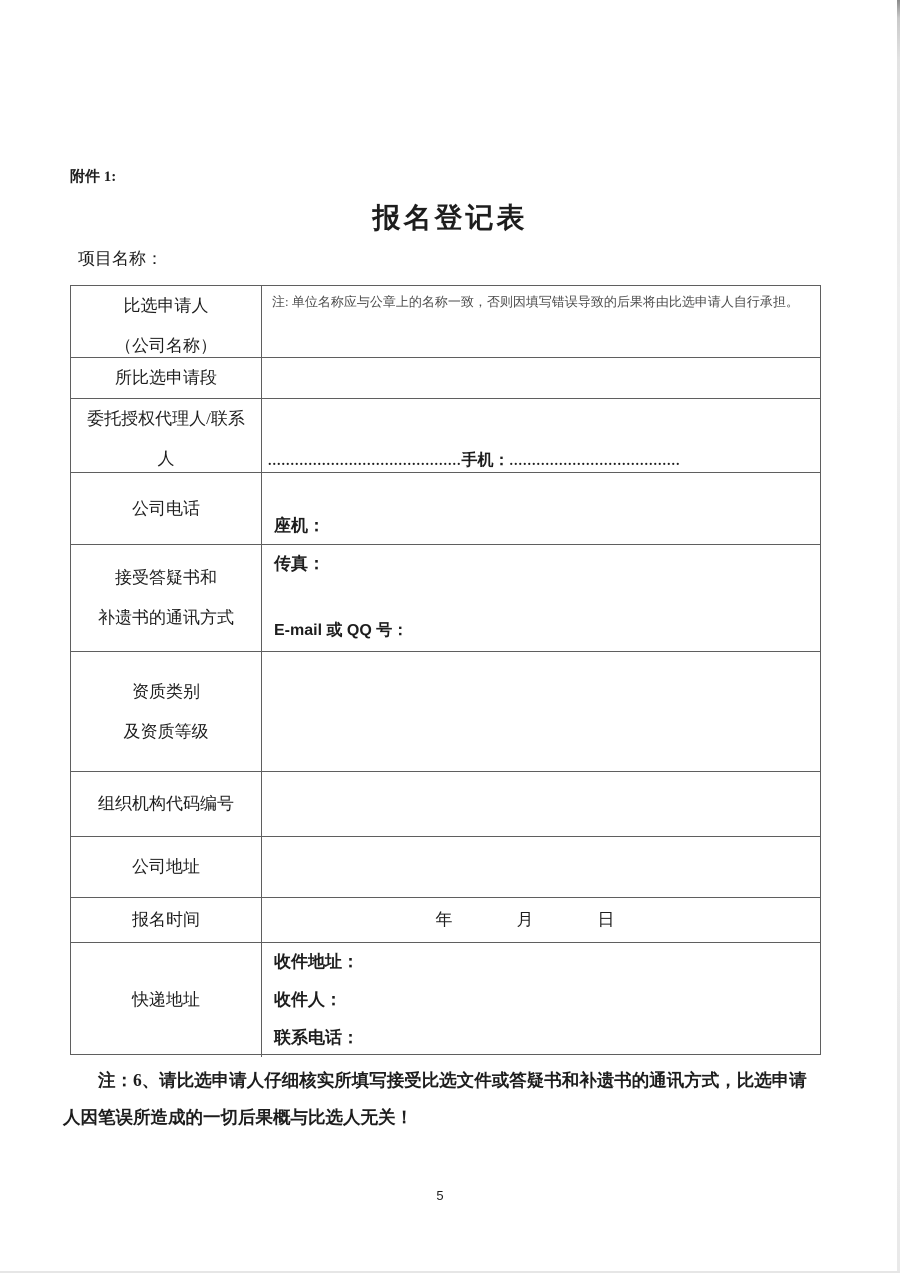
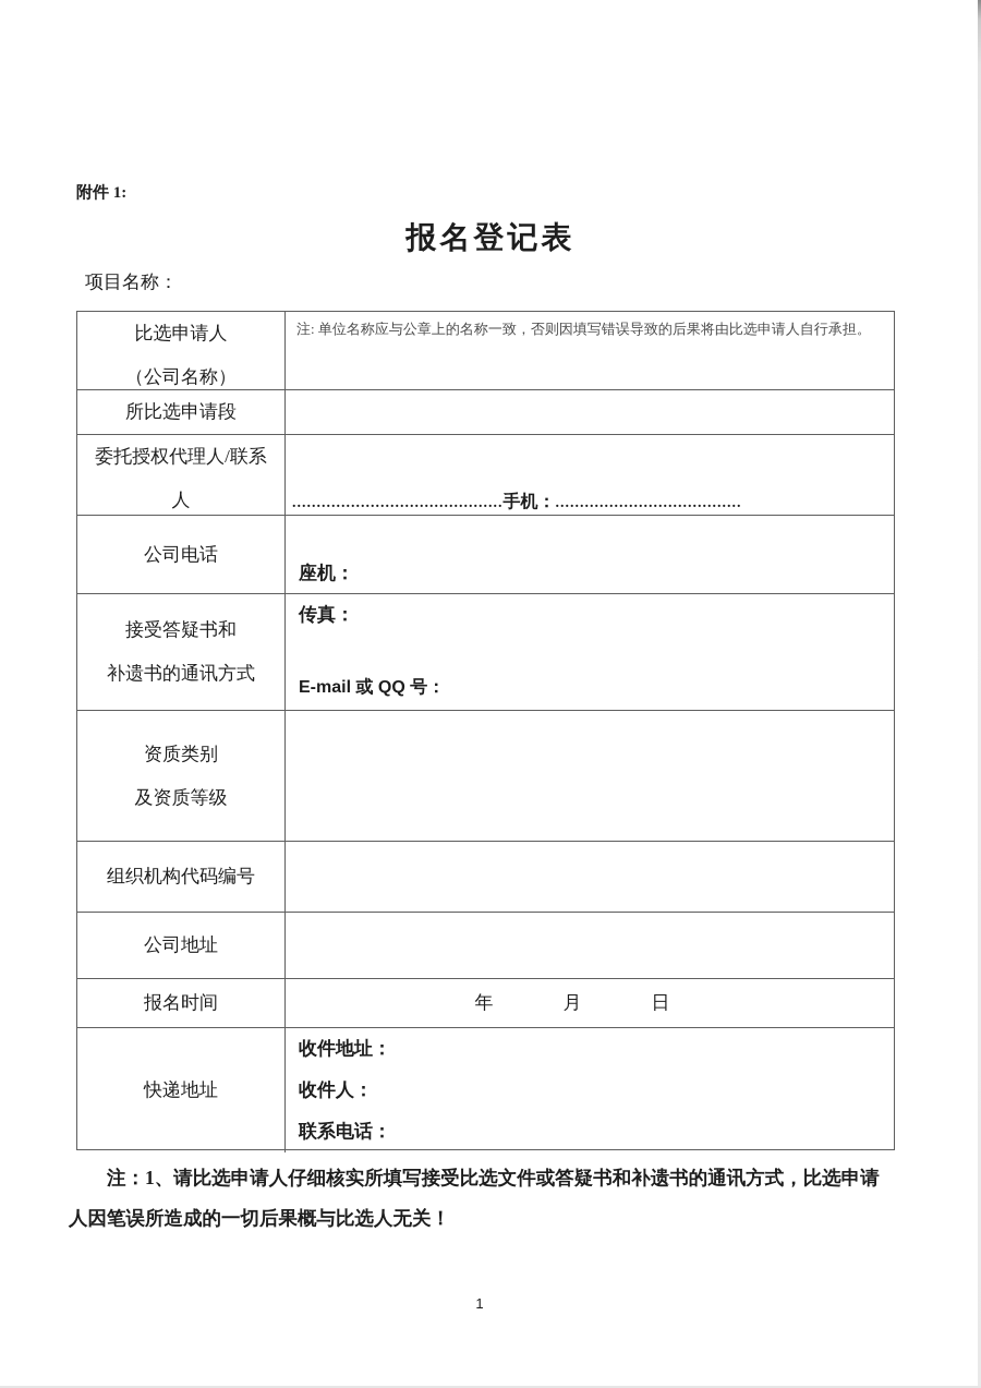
  附件 1:
  报名登记表
  项目名称：
  比选申请人
  （公司名称）
  注: 单位名称应与公章上的名称一致，否则因填写错误导致的后果将由比选申请人自行承担。
  所比选申请段
  委托授权代理人/联系
  人
  ...........................................手机：......................................
  公司电话
  座机：
  接受答疑书和
  补遗书的通讯方式
  传真：
  E-mail 或 QQ 号：
  资质类别
  及资质等级
  组织机构代码编号
  公司地址
  报名时间
  年
  月
  日
  快递地址
  收件地址：
  收件人：
  联系电话：
- 注：6、请比选申请人仔细核实所填写接受比选文件或答疑书和补遗书的通讯方式，比选申请人因笔误所造成的一切后果概与比选人无关！
+ 注：1、请比选申请人仔细核实所填写接受比选文件或答疑书和补遗书的通讯方式，比选申请人因笔误所造成的一切后果概与比选人无关！
- 5
+ 1
